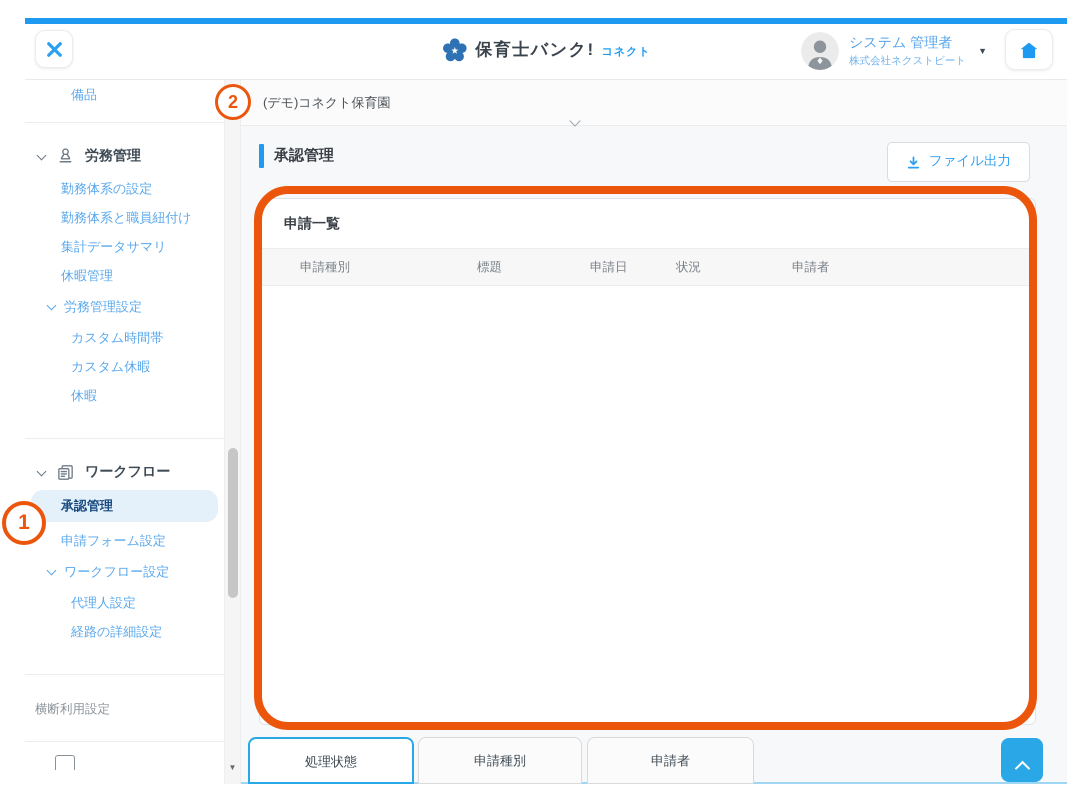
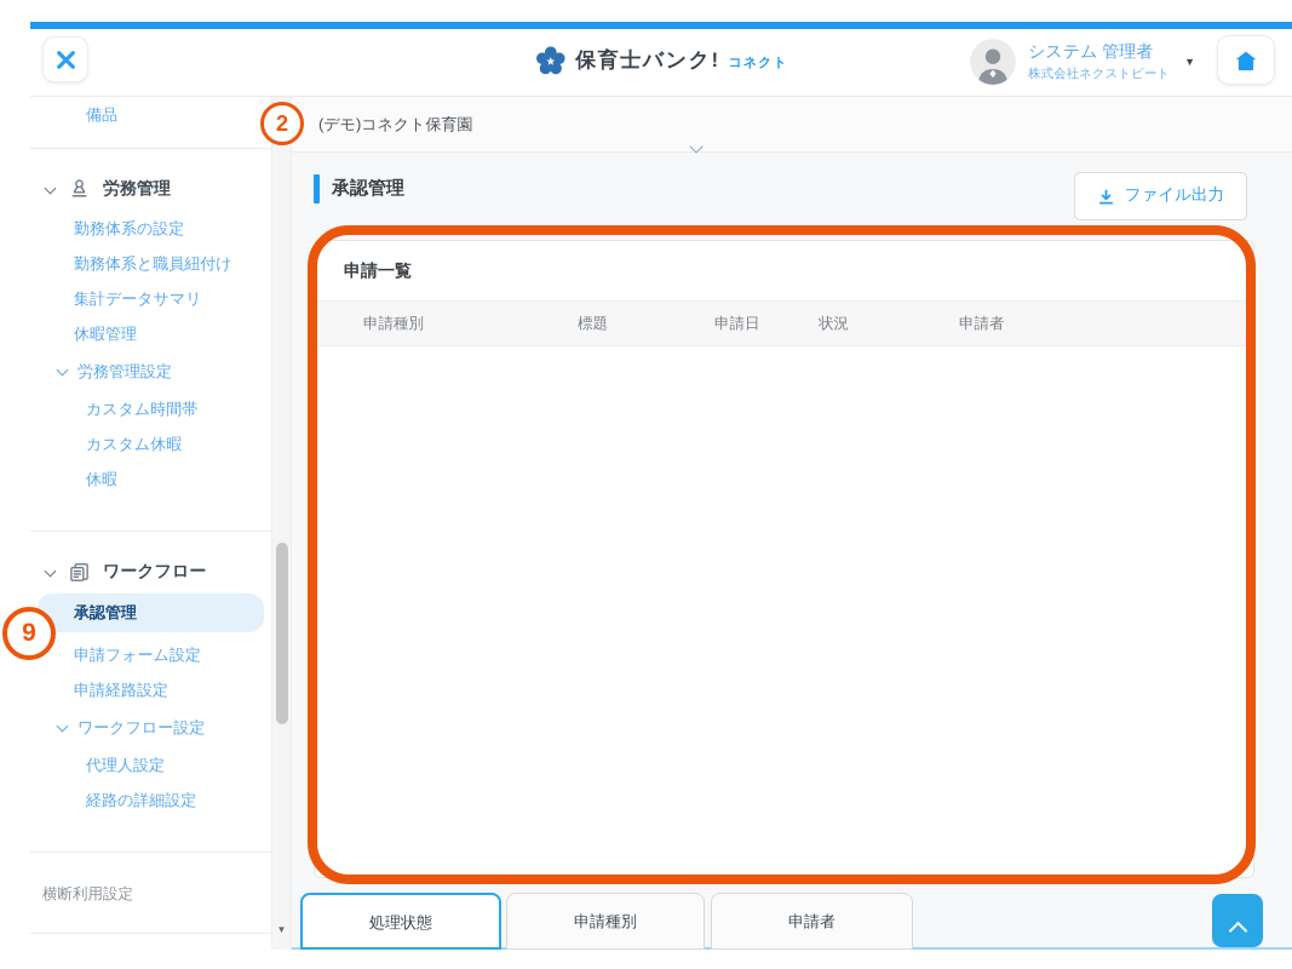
  保育士バンク!
  コネクト
  システム 管理者
  株式会社ネクストビート
  ▼
  備品
  労務管理
  勤務体系の設定
  勤務体系と職員紐付け
  集計データサマリ
  休暇管理
  労務管理設定
  カスタム時間帯
  カスタム休暇
  休暇
  ワークフロー
  承認管理
  申請フォーム設定
+ 申請経路設定
  ワークフロー設定
  代理人設定
  経路の詳細設定
  横断利用設定
  ▼
  (デモ)コネクト保育園
  承認管理
  ファイル出力
  申請一覧
  申請種別
  標題
  申請日
  状況
  申請者
  処理状態
  申請種別
  申請者
- 1
+ 9
  2
